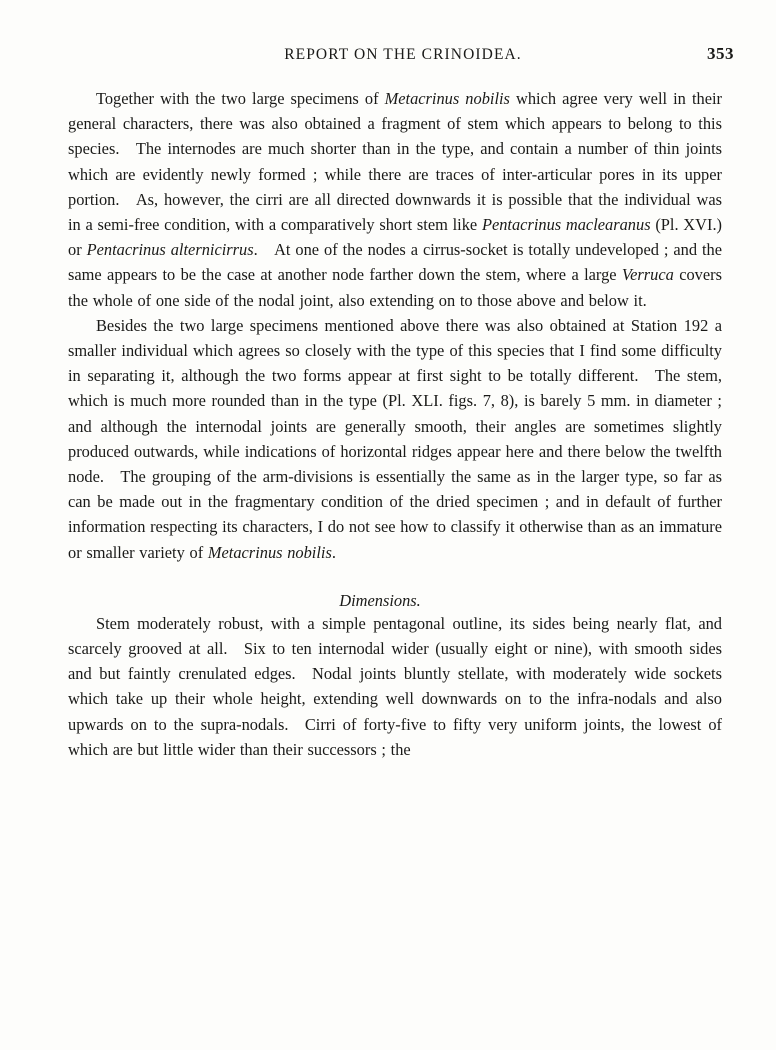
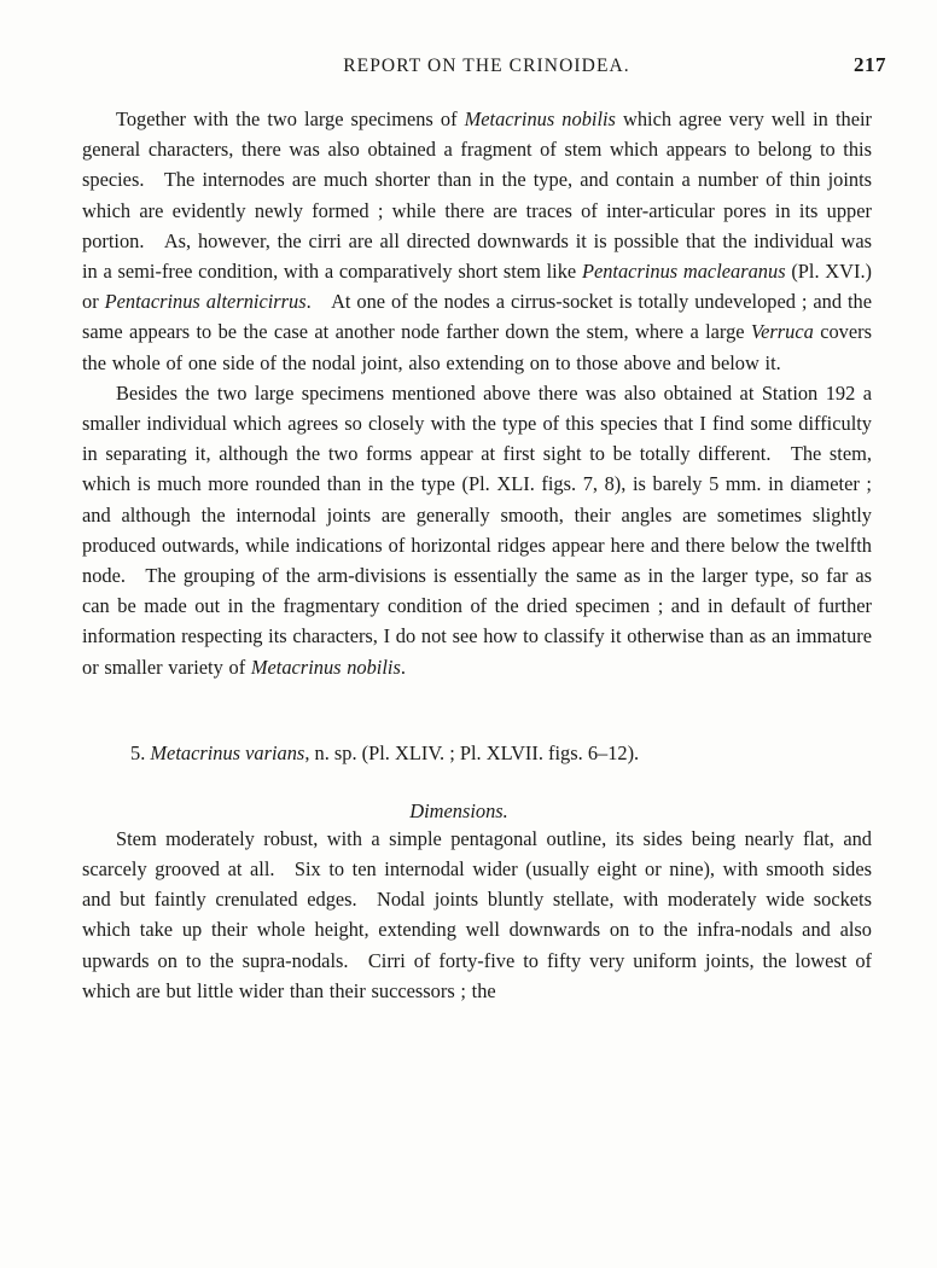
  REPORT ON THE CRINOIDEA.
- 353
+ 217
  Together with the two large specimens of Metacrinus nobilis which agree very well in their general characters, there was also obtained a fragment of stem which appears to belong to this species. The internodes are much shorter than in the type, and contain a number of thin joints which are evidently newly formed ; while there are traces of inter-articular pores in its upper portion. As, however, the cirri are all directed downwards it is possible that the individual was in a semi-free condition, with a comparatively short stem like Pentacrinus maclearanus (Pl. XVI.) or Pentacrinus alternicirrus. At one of the nodes a cirrus-socket is totally undeveloped ; and the same appears to be the case at another node farther down the stem, where a large Verruca covers the whole of one side of the nodal joint, also extending on to those above and below it.
  Besides the two large specimens mentioned above there was also obtained at Station 192 a smaller individual which agrees so closely with the type of this species that I find some difficulty in separating it, although the two forms appear at first sight to be totally different. The stem, which is much more rounded than in the type (Pl. XLI. figs. 7, 8), is barely 5 mm. in diameter ; and although the internodal joints are generally smooth, their angles are sometimes slightly produced outwards, while indications of horizontal ridges appear here and there below the twelfth node. The grouping of the arm-divisions is essentially the same as in the larger type, so far as can be made out in the fragmentary condition of the dried specimen ; and in default of further information respecting its characters, I do not see how to classify it otherwise than as an immature or smaller variety of Metacrinus nobilis.
+ 5. Metacrinus varians, n. sp. (Pl. XLIV. ; Pl. XLVII. figs. 6–12).
  Dimensions.
  Stem moderately robust, with a simple pentagonal outline, its sides being nearly flat, and scarcely grooved at all. Six to ten internodal wider (usually eight or nine), with smooth sides and but faintly crenulated edges. Nodal joints bluntly stellate, with moderately wide sockets which take up their whole height, extending well downwards on to the infra-nodals and also upwards on to the supra-nodals. Cirri of forty-five to fifty very uniform joints, the lowest of which are but little wider than their successors ; the
